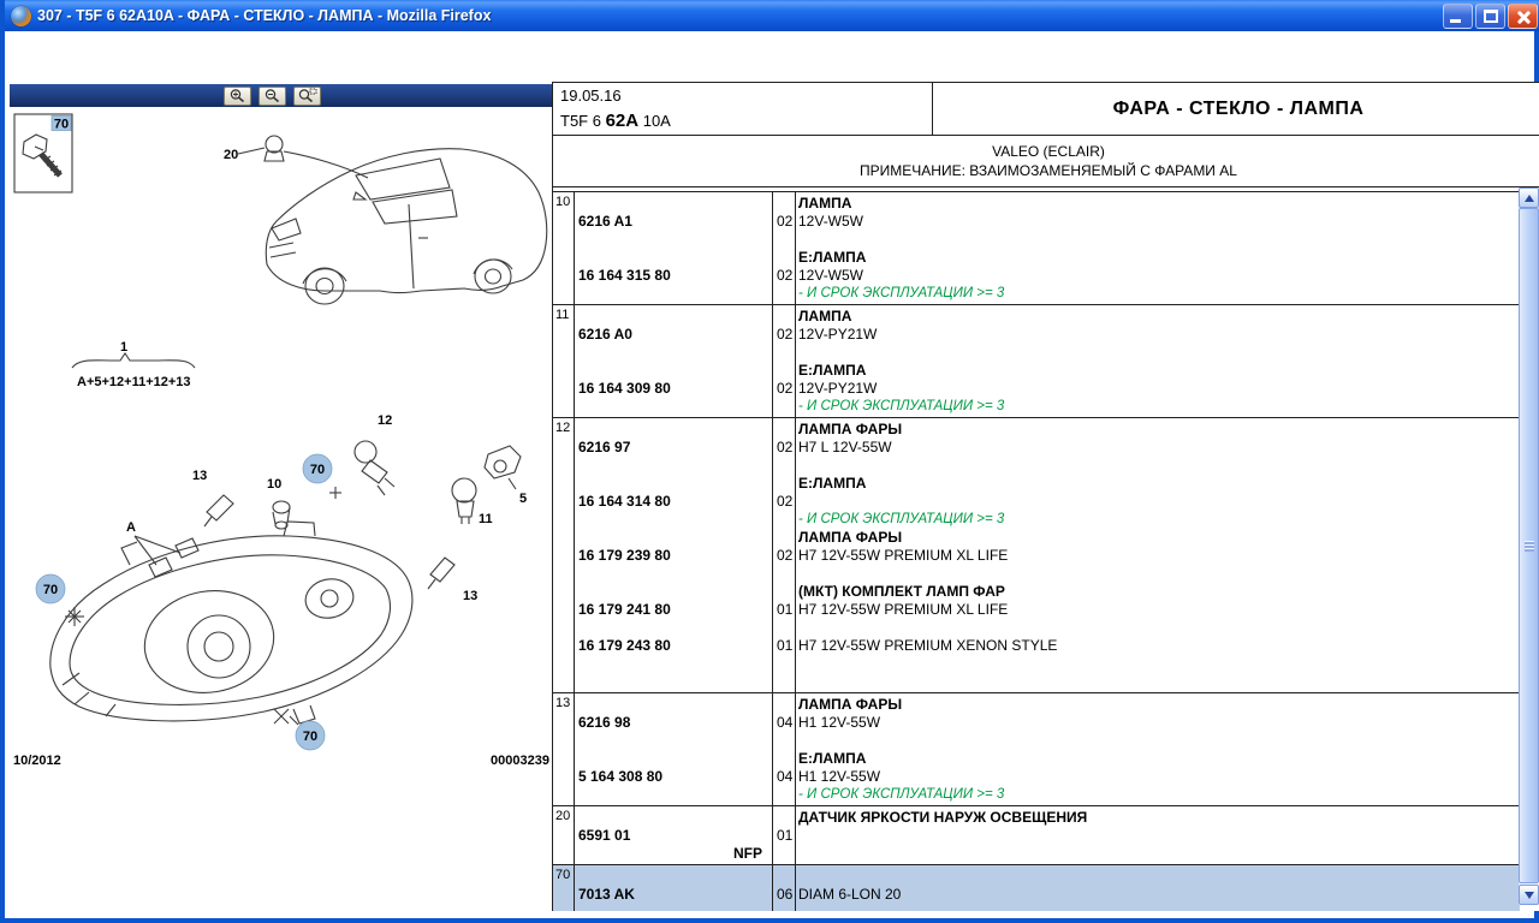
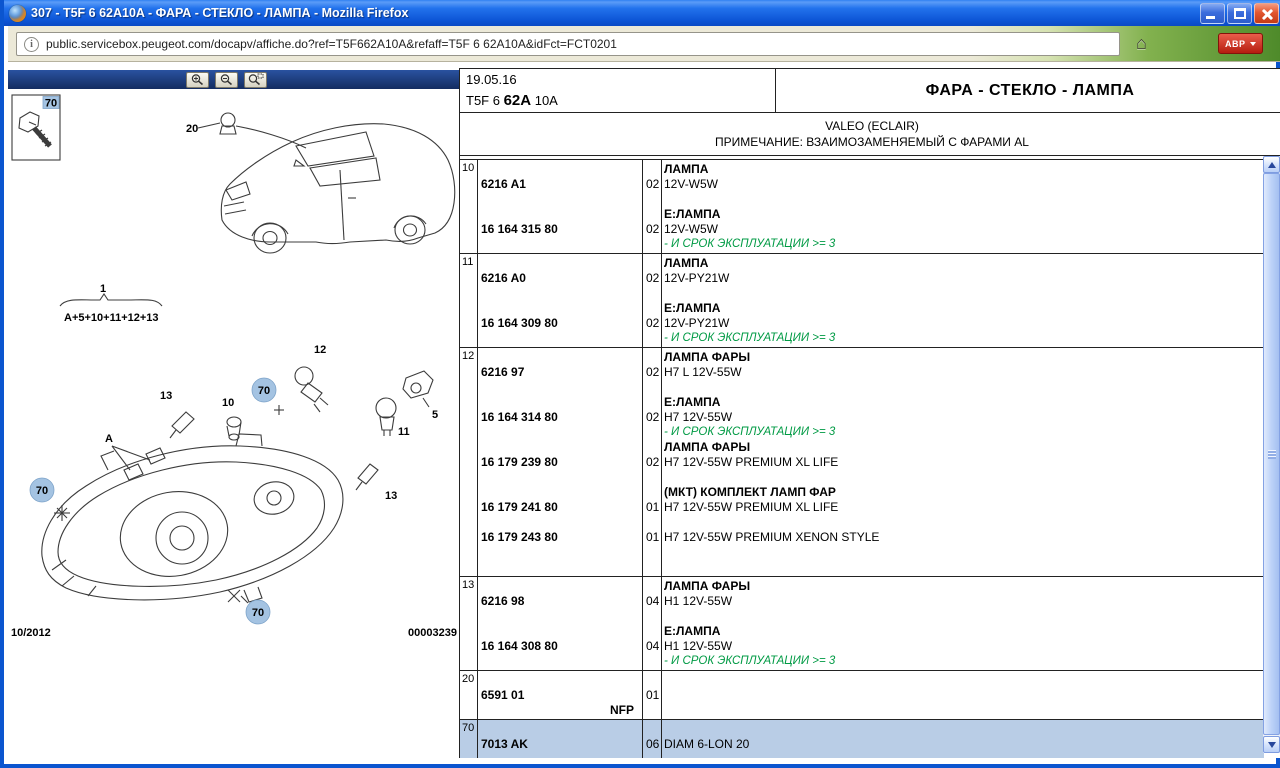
  307 - T5F 6 62A10A - ФАРА - СТЕКЛО - ЛАМПА - Mozilla Firefox
+ i
+ public.servicebox.peugeot.com/docapv/affiche.do?ref=T5F662A10A&refaff=T5F 6 62A10A&idFct=FCT0201
+ ⌂
+ ABP
  70
  20
  1
- A+5+12+11+12+13
+ A+5+10+11+12+13
  12
  13
  10
  70
  11
  5
  A
  13
  70
  70
  10/2012
  00003239
  19.05.16
  T5F 6 62A 10A
  ФАРА - СТЕКЛО - ЛАМПА
  VALEO (ECLAIR)
  ПРИМЕЧАНИЕ: ВЗАИМОЗАМЕНЯЕМЫЙ С ФАРАМИ AL
  10
  ЛАМПА
  6216 A1
  02
  12V-W5W
  Е:ЛАМПА
  16 164 315 80
  02
  12V-W5W
  - И СРОК ЭКСПЛУАТАЦИИ >= 3
  11
  ЛАМПА
  6216 A0
  02
  12V-PY21W
  Е:ЛАМПА
  16 164 309 80
  02
  12V-PY21W
  - И СРОК ЭКСПЛУАТАЦИИ >= 3
  12
  ЛАМПА ФАРЫ
  6216 97
  02
  H7 L 12V-55W
  Е:ЛАМПА
  16 164 314 80
  02
+ H7 12V-55W
  - И СРОК ЭКСПЛУАТАЦИИ >= 3
  ЛАМПА ФАРЫ
  16 179 239 80
  02
  H7 12V-55W PREMIUM XL LIFE
  (МКТ) КОМПЛЕКТ ЛАМП ФАР
  16 179 241 80
  01
  H7 12V-55W PREMIUM XL LIFE
  16 179 243 80
  01
  H7 12V-55W PREMIUM XENON STYLE
  13
  ЛАМПА ФАРЫ
  6216 98
  04
  H1 12V-55W
  Е:ЛАМПА
- 5 164 308 80
+ 16 164 308 80
  04
  H1 12V-55W
  - И СРОК ЭКСПЛУАТАЦИИ >= 3
  20
- ДАТЧИК ЯРКОСТИ НАРУЖ ОСВЕЩЕНИЯ
  6591 01
  01
  NFP
  70
  7013 AK
  06
  DIAM 6-LON 20
